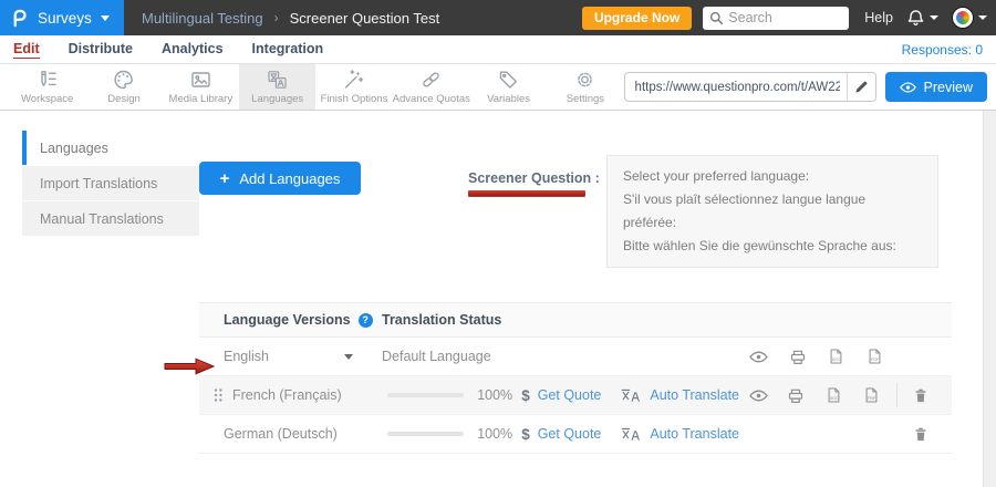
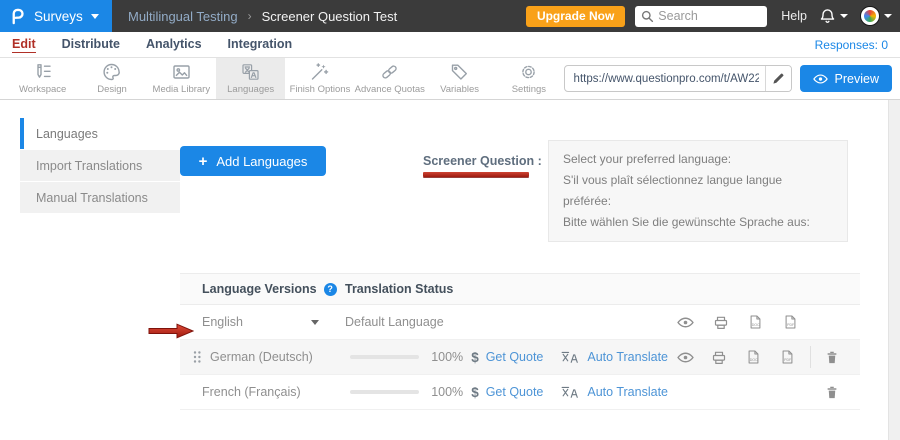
  Surveys
  Multilingual Testing
  ›
  Screener Question Test
  Upgrade Now
  Search
  Help
  Edit
  Distribute
  Analytics
  Integration
  Responses: 0
  Workspace
  Design
  Media Library
  Languages
  Finish Options
  Advance Quotas
  Variables
  Settings
  https://www.questionpro.com/t/AW22
  Preview
  Languages
  Import Translations
  Manual Translations
  +
  Add Languages
  Screener Question :
  Select your preferred language:
  S'il vous plaît sélectionnez langue langue préférée:
  Bitte wählen Sie die gewünschte Sprache aus:
  Language Versions
  ?
  Translation Status
  English
  Default Language
- French (Français)
+ German (Deutsch)
  100%
  $
  Get Quote
  Auto Translate
- German (Deutsch)
+ French (Français)
  100%
  $
  Get Quote
  Auto Translate
